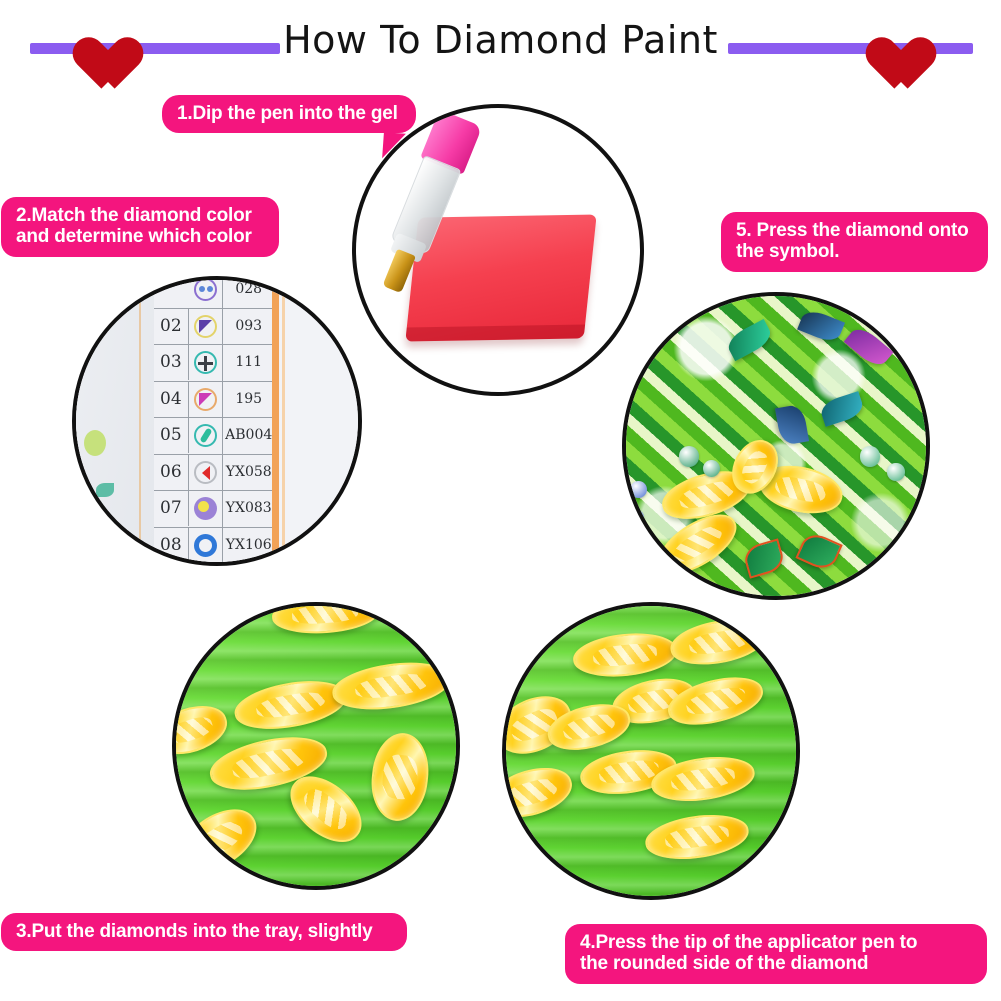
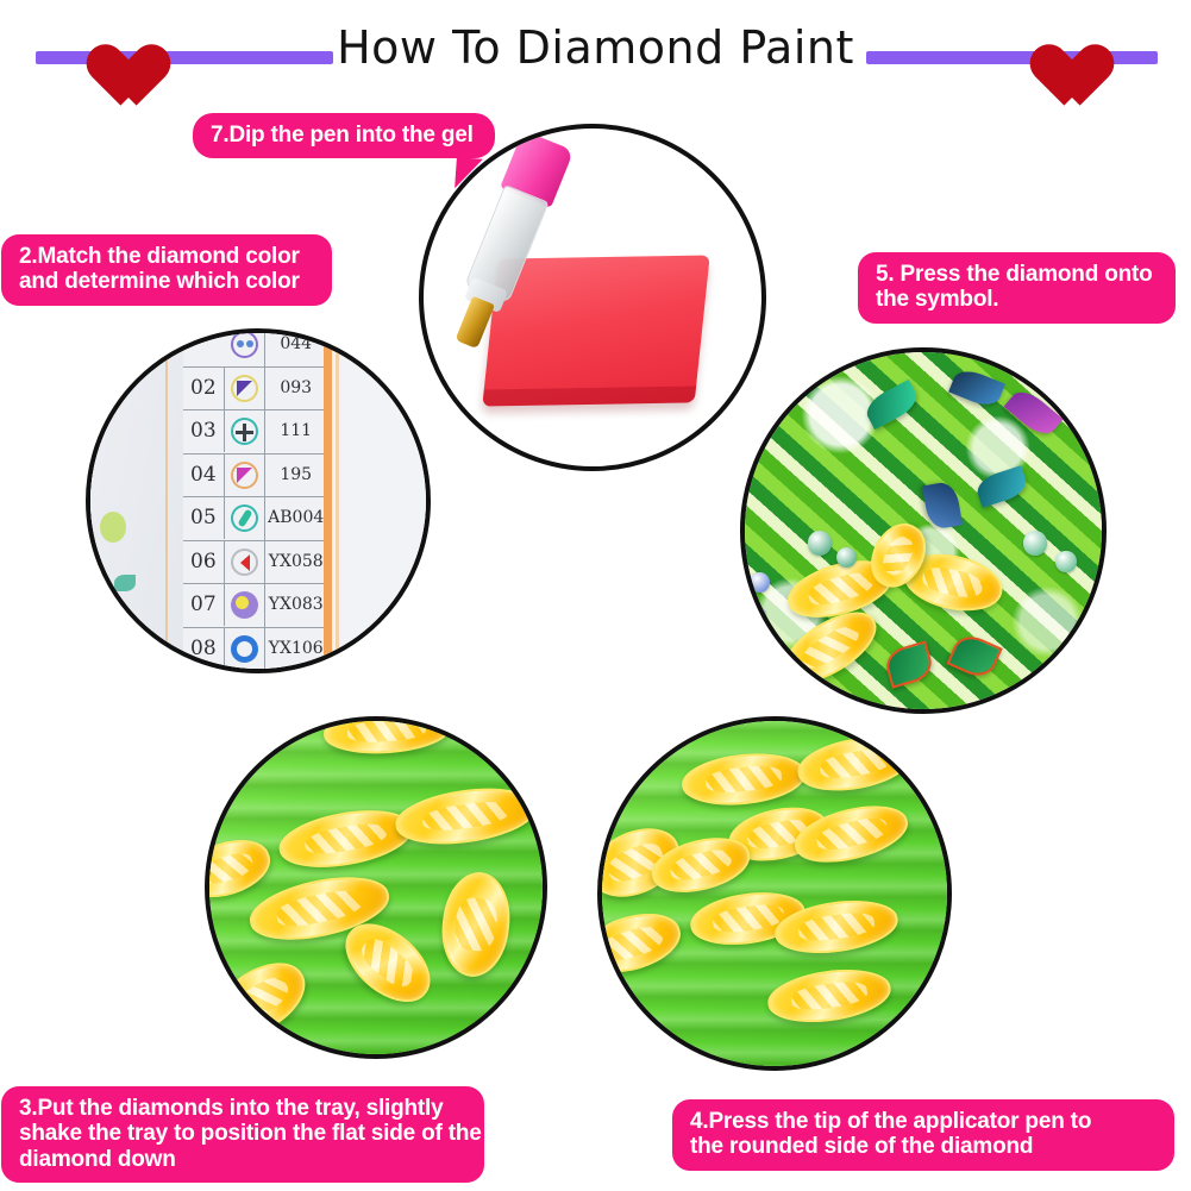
  How To Diamond Paint
- 1.Dip the pen into the gel
+ 7.Dip the pen into the gel
- 028
+ 044
  02
  093
  03
  111
  04
  195
  05
  AB004
  06
  YX058
  07
  YX083
  08
  YX106
  2.Match the diamond color
  and determine which color
  5. Press the diamond onto
  the symbol.
  3.Put the diamonds into the tray, slightly
+ shake the tray to position the flat side of the
+ diamond down
  4.Press the tip of the applicator pen to
  the rounded side of the diamond
